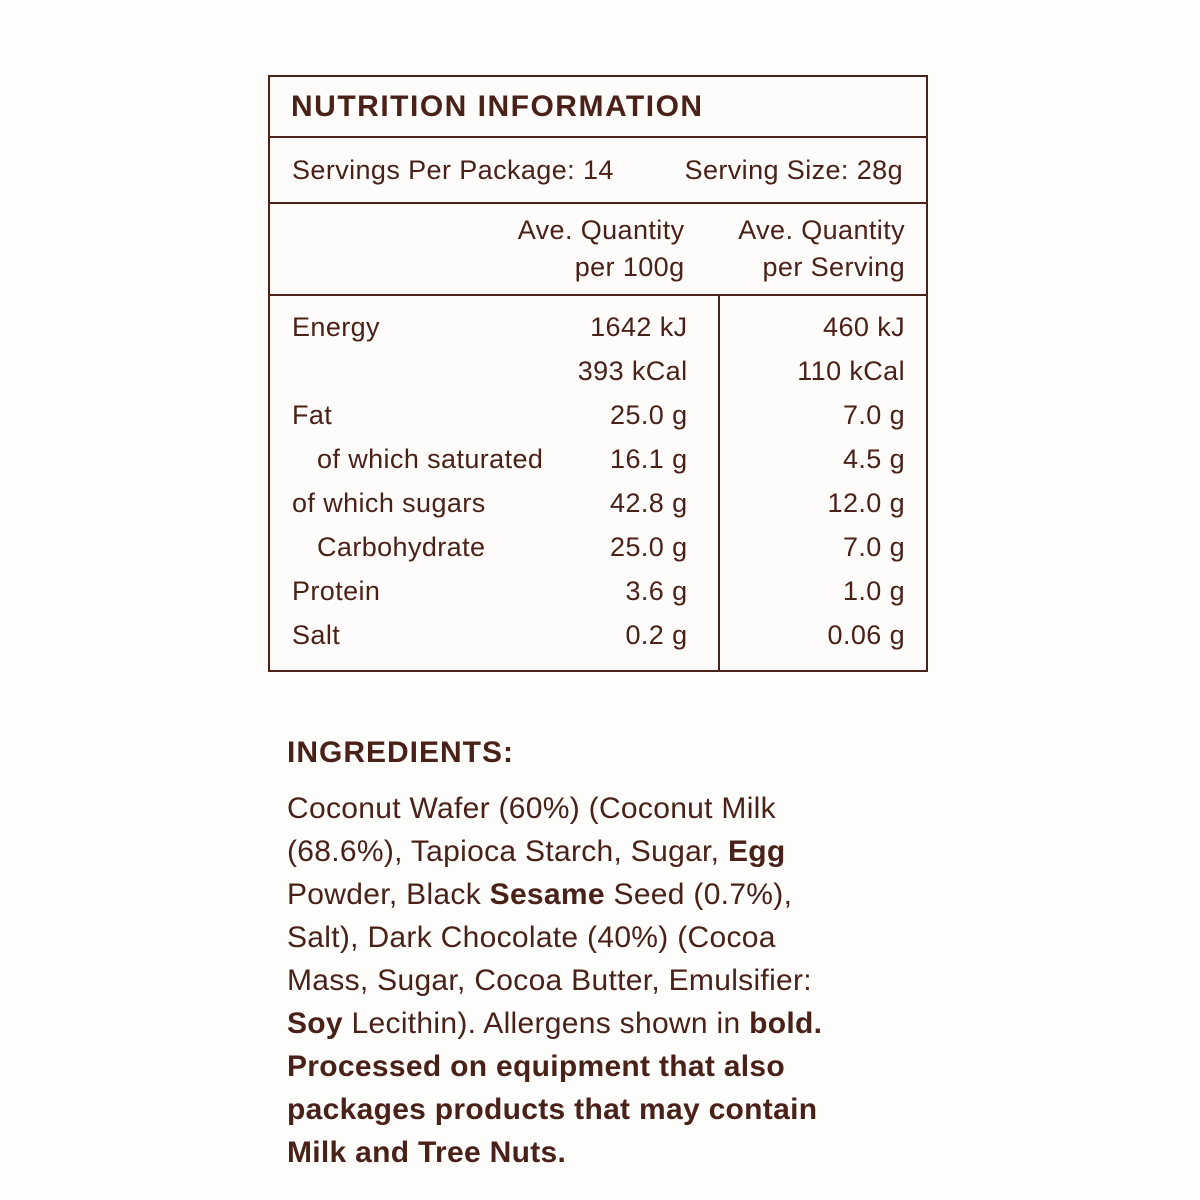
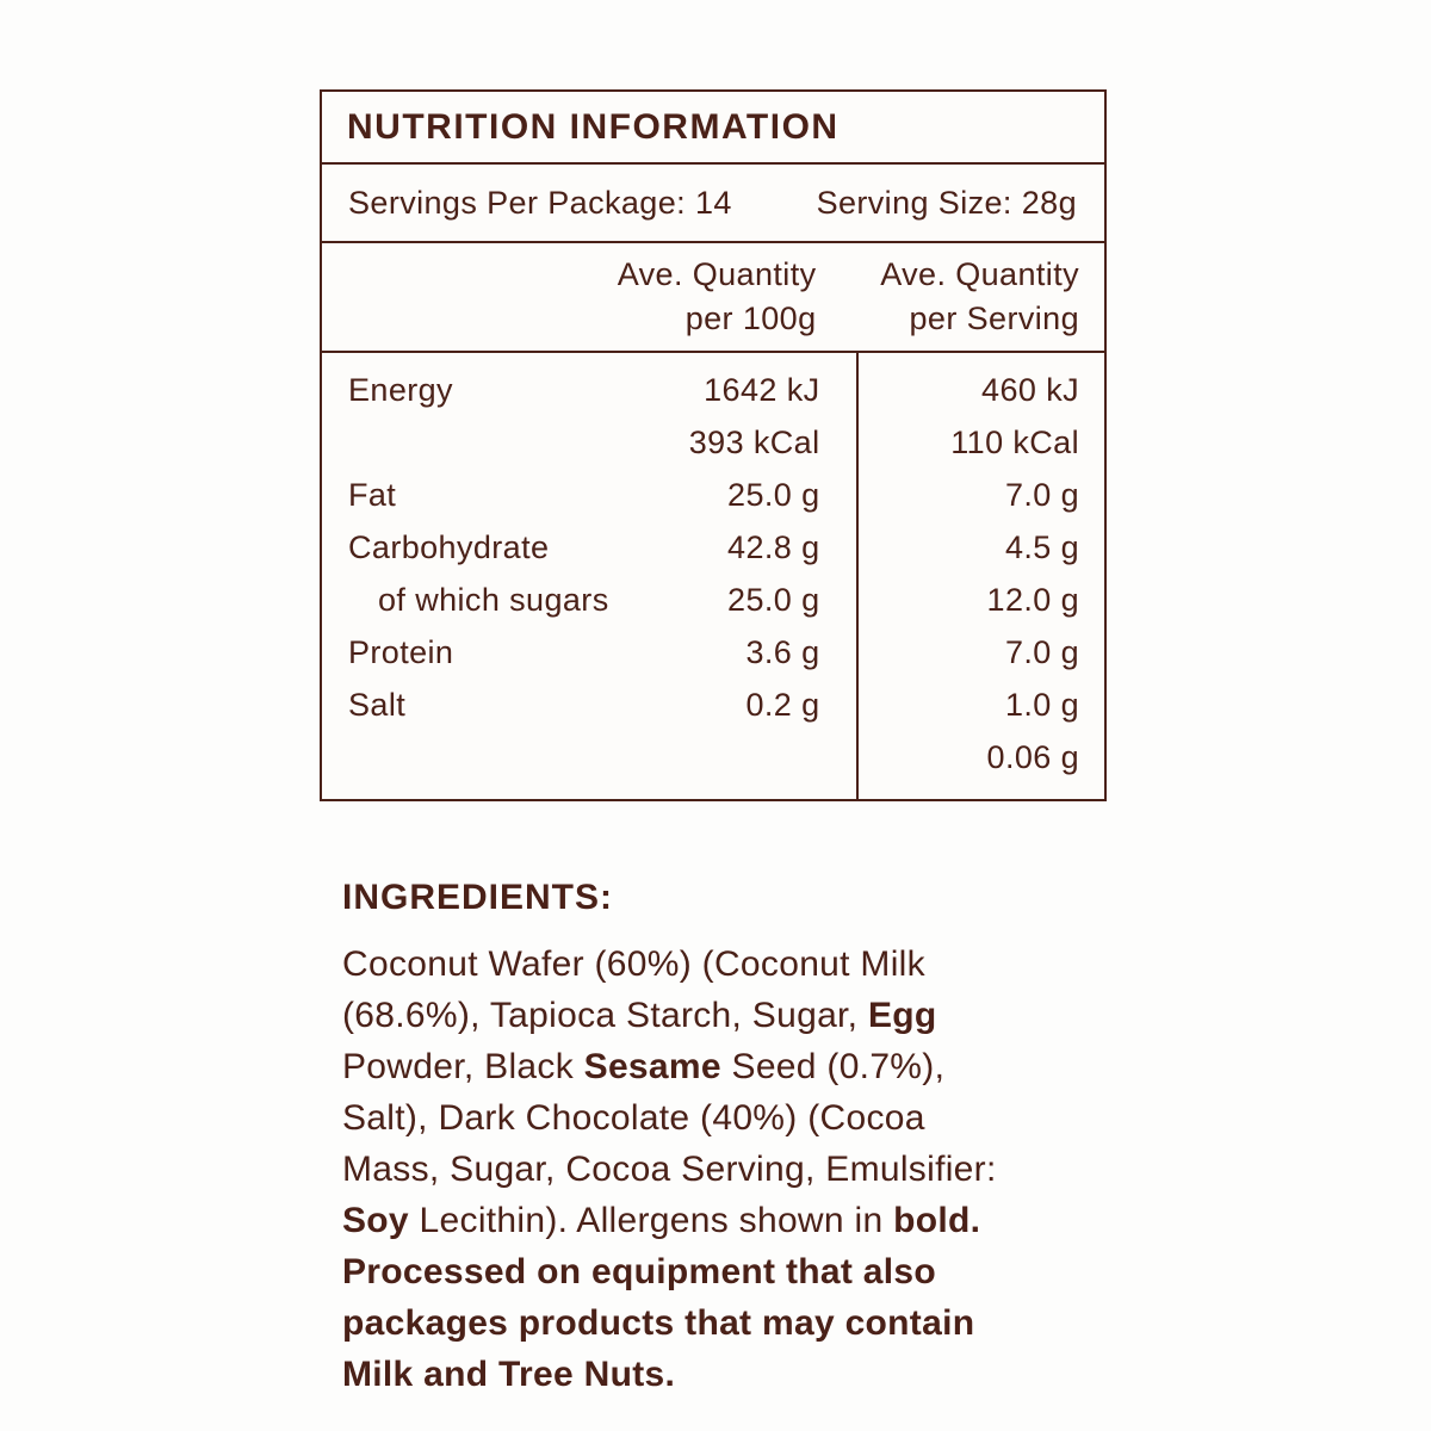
  NUTRITION INFORMATION
  Servings Per Package: 14
  Serving Size: 28g
  Ave. Quantity
  per 100g
  Ave. Quantity
  per Serving
  Energy
  1642 kJ
  393 kCal
  Fat
  25.0 g
- of which saturated
- 16.1 g
- of which sugars
+ Carbohydrate
  42.8 g
- Carbohydrate
+ of which sugars
  25.0 g
  Protein
  3.6 g
  Salt
  0.2 g
  460 kJ
  110 kCal
  7.0 g
  4.5 g
  12.0 g
  7.0 g
  1.0 g
  0.06 g
  INGREDIENTS:
  Coconut Wafer (60%) (Coconut Milk
  (68.6%), Tapioca Starch, Sugar, Egg
  Powder, Black Sesame Seed (0.7%),
  Salt), Dark Chocolate (40%) (Cocoa
- Mass, Sugar, Cocoa Butter, Emulsifier:
+ Mass, Sugar, Cocoa Serving, Emulsifier:
  Soy Lecithin). Allergens shown in bold.
  Processed on equipment that also
  packages products that may contain
  Milk and Tree Nuts.
